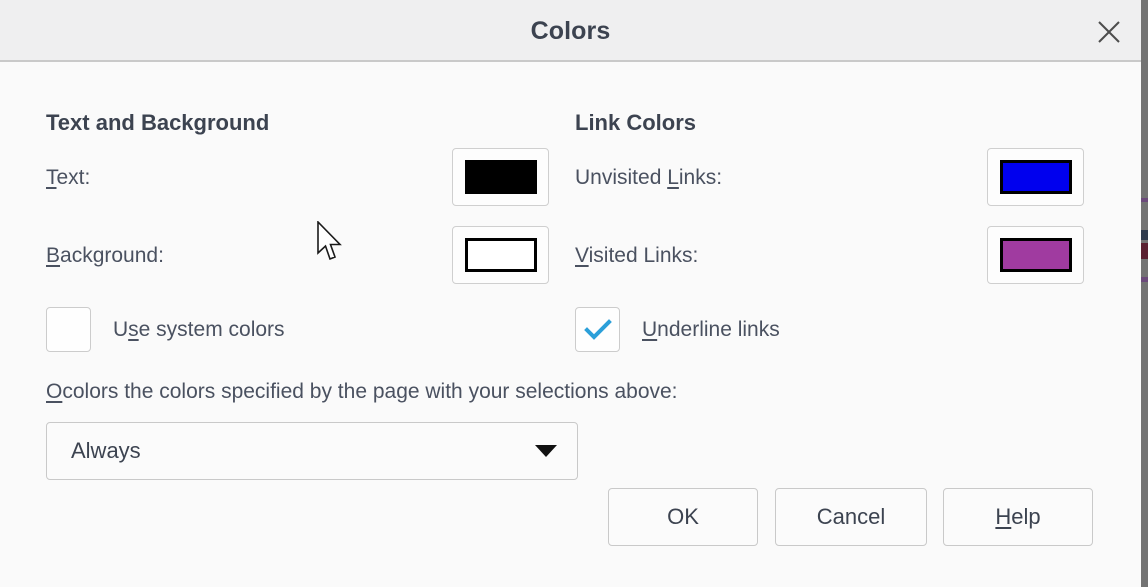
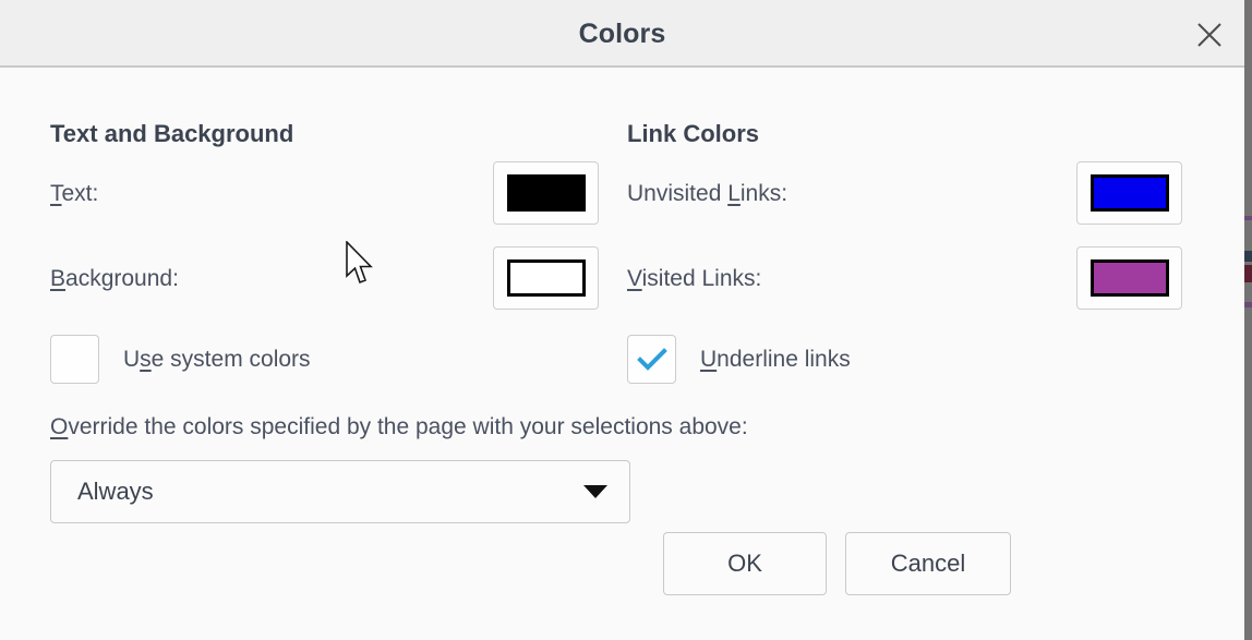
  Colors
  Text and Background
  Link Colors
  Text:
  Background:
  Unvisited Links:
  Visited Links:
  Use system colors
  Underline links
- Ocolors the colors specified by the page with your selections above:
+ Override the colors specified by the page with your selections above:
  Always
  OK
  Cancel
- Help
